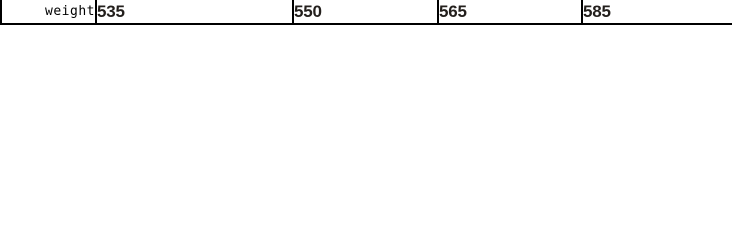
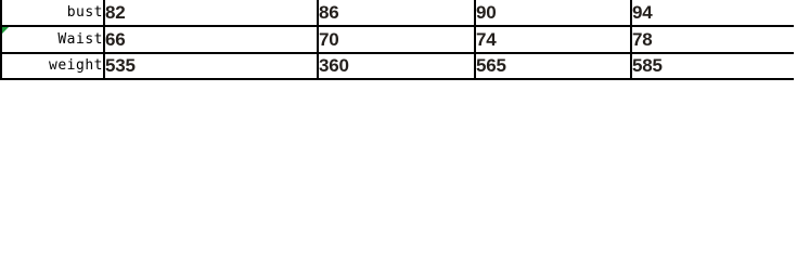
+ bust	82	86	90	94
+ Waist	66	70	74	78
- weight	535	550	565	585
+ weight	535	360	565	585
